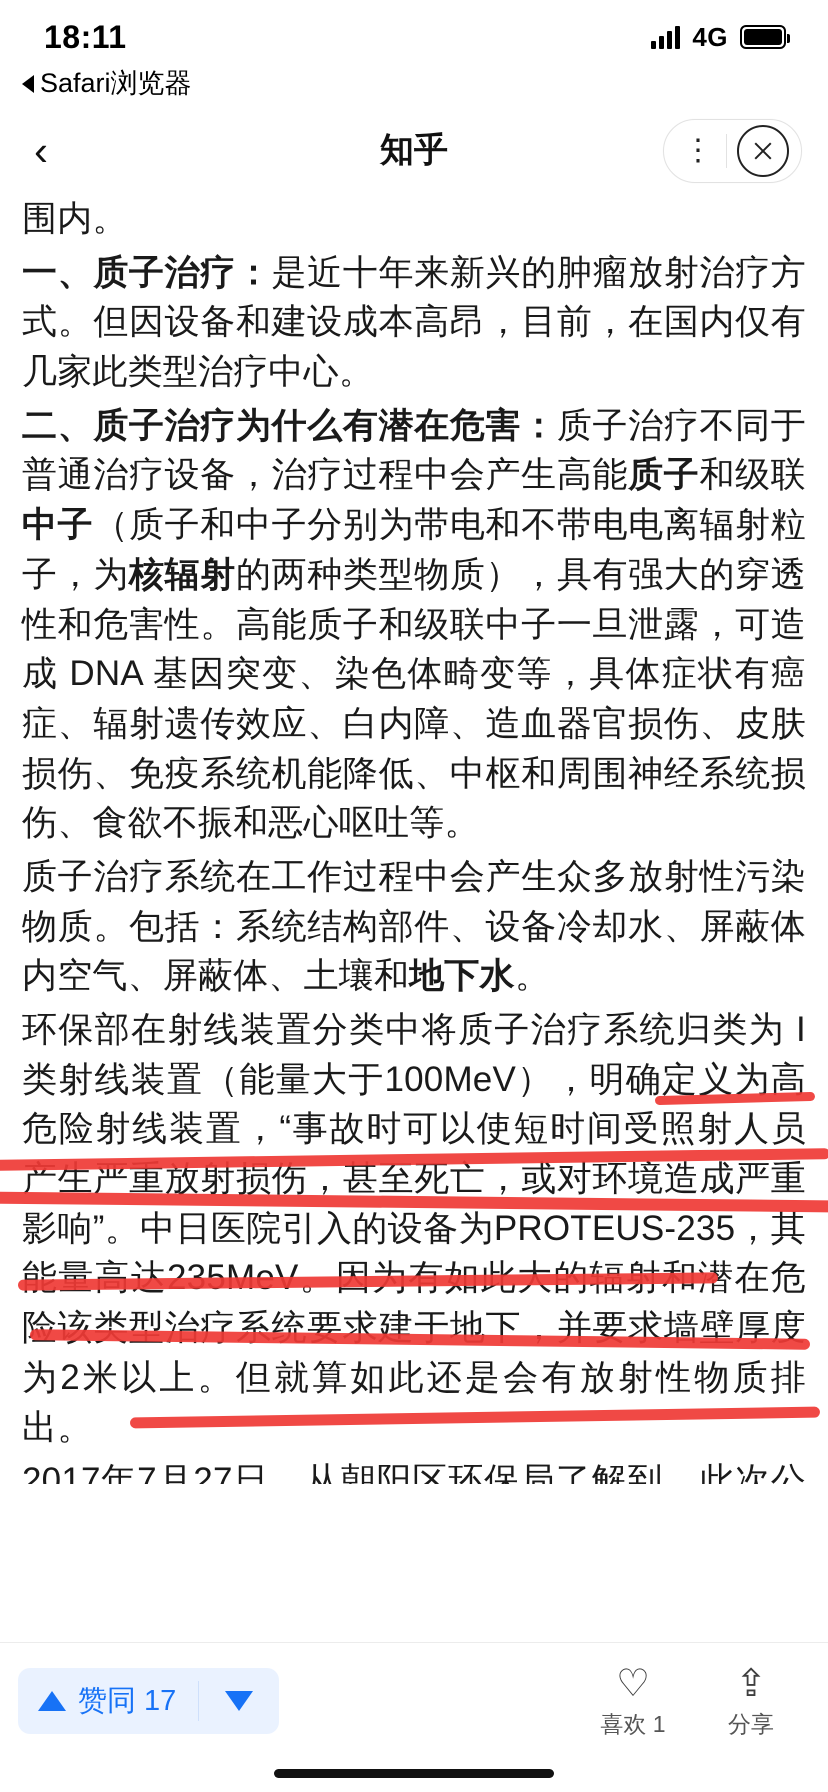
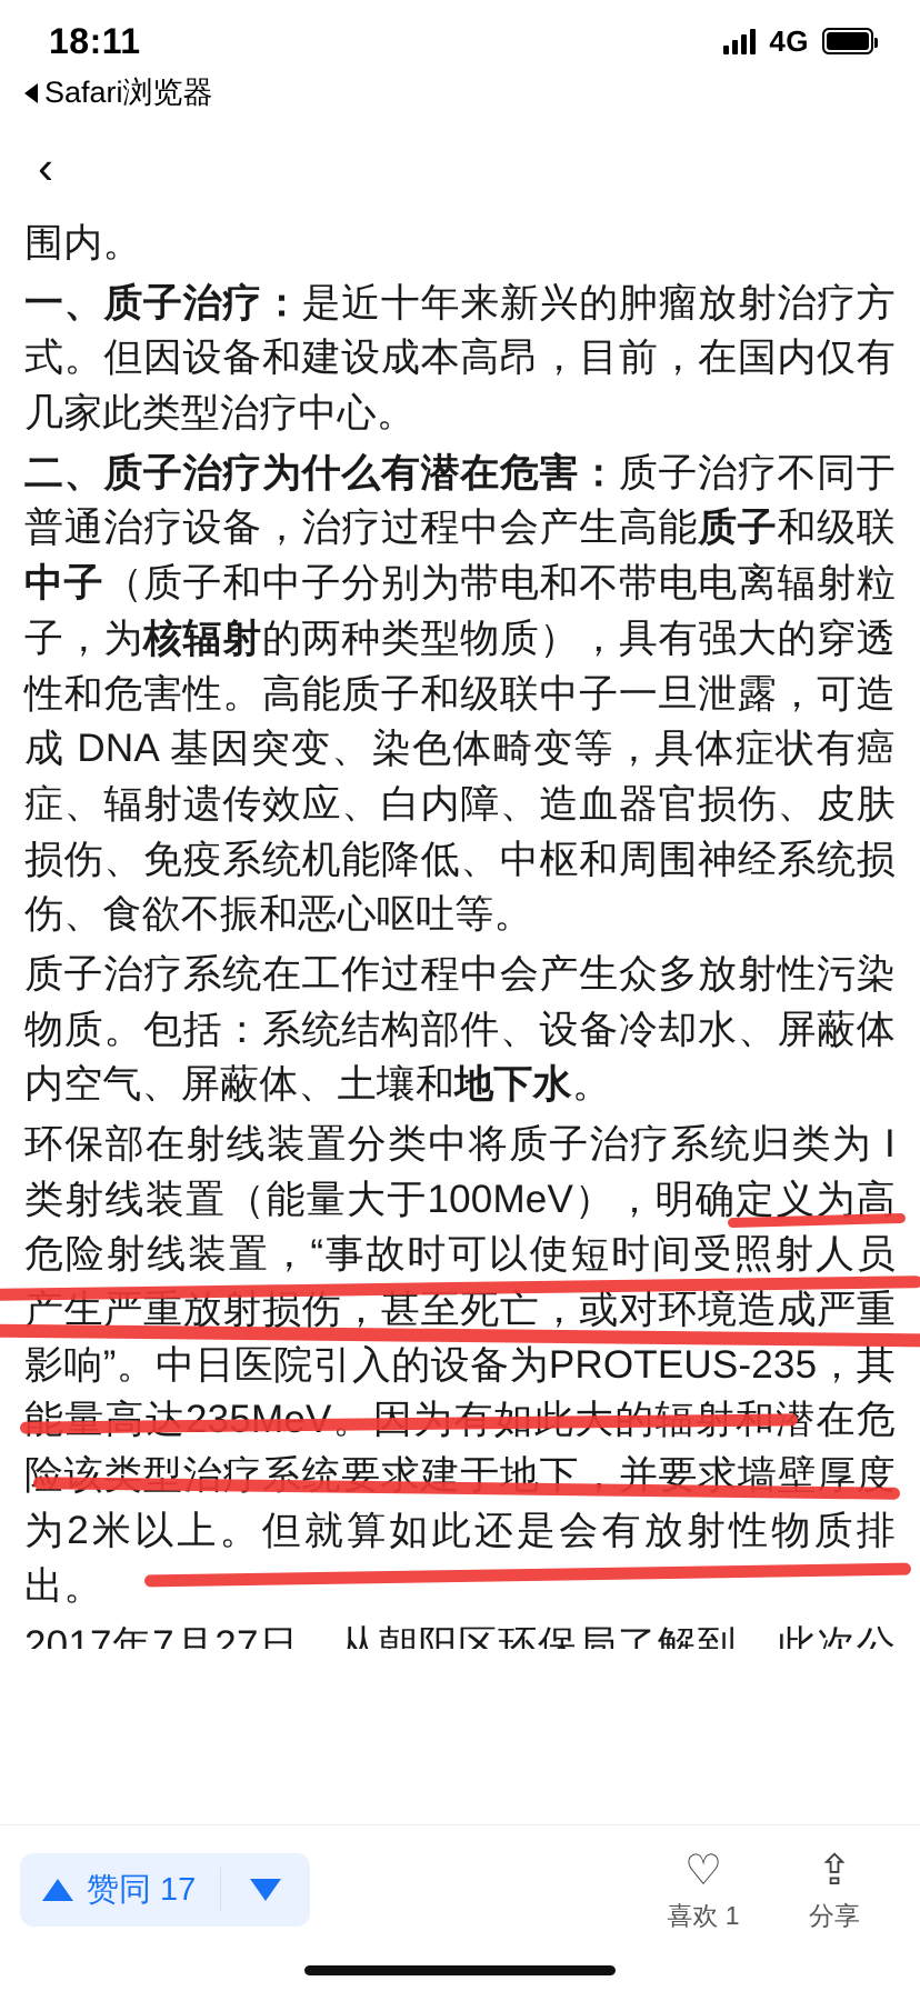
  18:11
  4G
  Safari浏览器
  ‹
- 知乎
- ⋮
  围内。
  一、质子治疗：是近十年来新兴的肿瘤放射治疗方式。但因设备和建设成本高昂，目前，在国内仅有几家此类型治疗中心。
  二、质子治疗为什么有潜在危害：质子治疗不同于普通治疗设备，治疗过程中会产生高能质子和级联中子（质子和中子分别为带电和不带电电离辐射粒子，为核辐射的两种类型物质），具有强大的穿透性和危害性。高能质子和级联中子一旦泄露，可造成 DNA 基因突变、染色体畸变等，具体症状有癌症、辐射遗传效应、白内障、造血器官损伤、皮肤损伤、免疫系统机能降低、中枢和周围神经系统损伤、食欲不振和恶心呕吐等。
  质子治疗系统在工作过程中会产生众多放射性污染物质。包括：系统结构部件、设备冷却水、屏蔽体内空气、屏蔽体、土壤和地下水。
  环保部在射线装置分类中将质子治疗系统归类为 I 类射线装置（能量大于100MeV），明确定义为高危险射线装置，“事故时可以使短时间受照射人员产生严重放射损伤，甚至死亡，或对环境造成严重影响”。中日医院引入的设备为PROTEUS-235，其能量在危险该类型治疗系统要求建于地下，并要求墙壁厚度为2米以上。但就算如此还是会有放射性物质排出。
  赞同 17
  ♡
  喜欢 1
  ⇪
  分享
